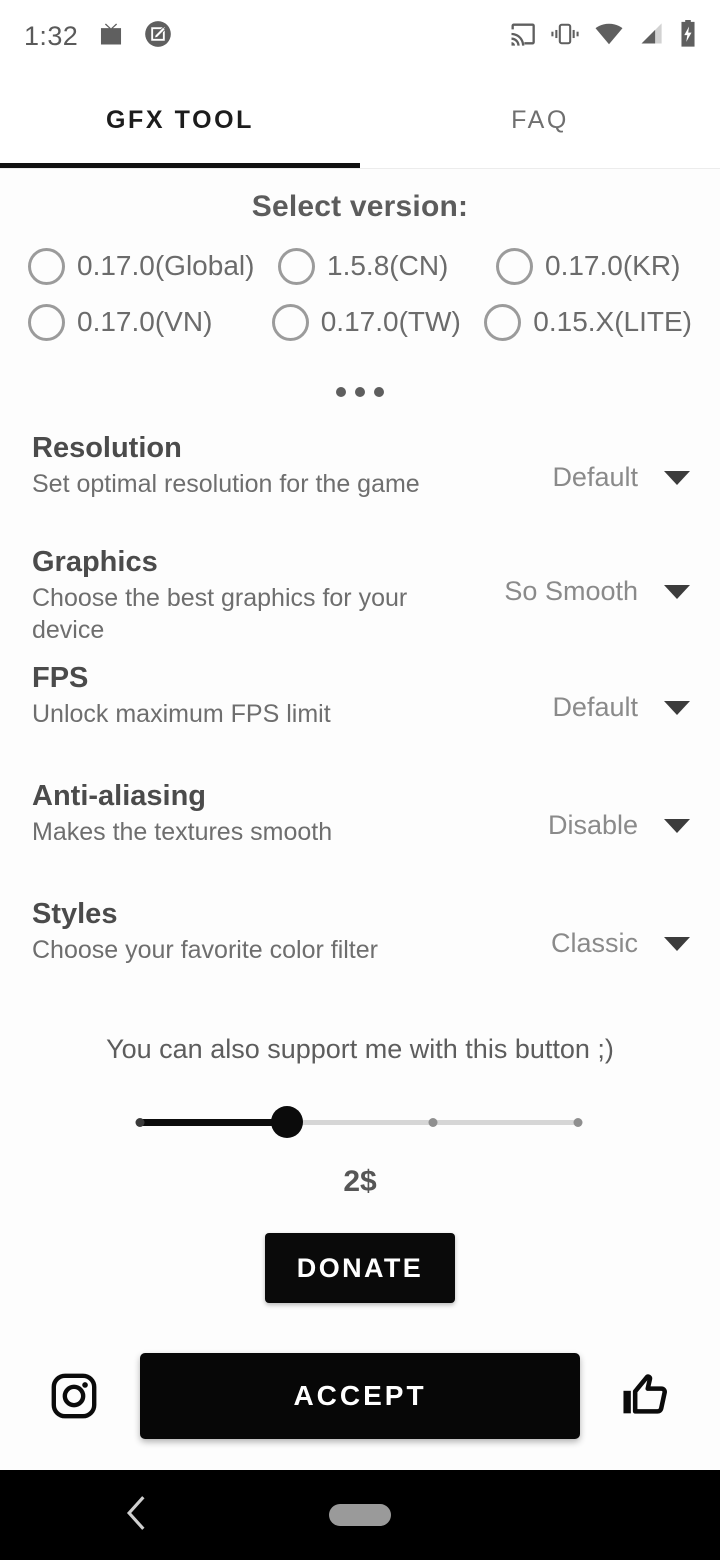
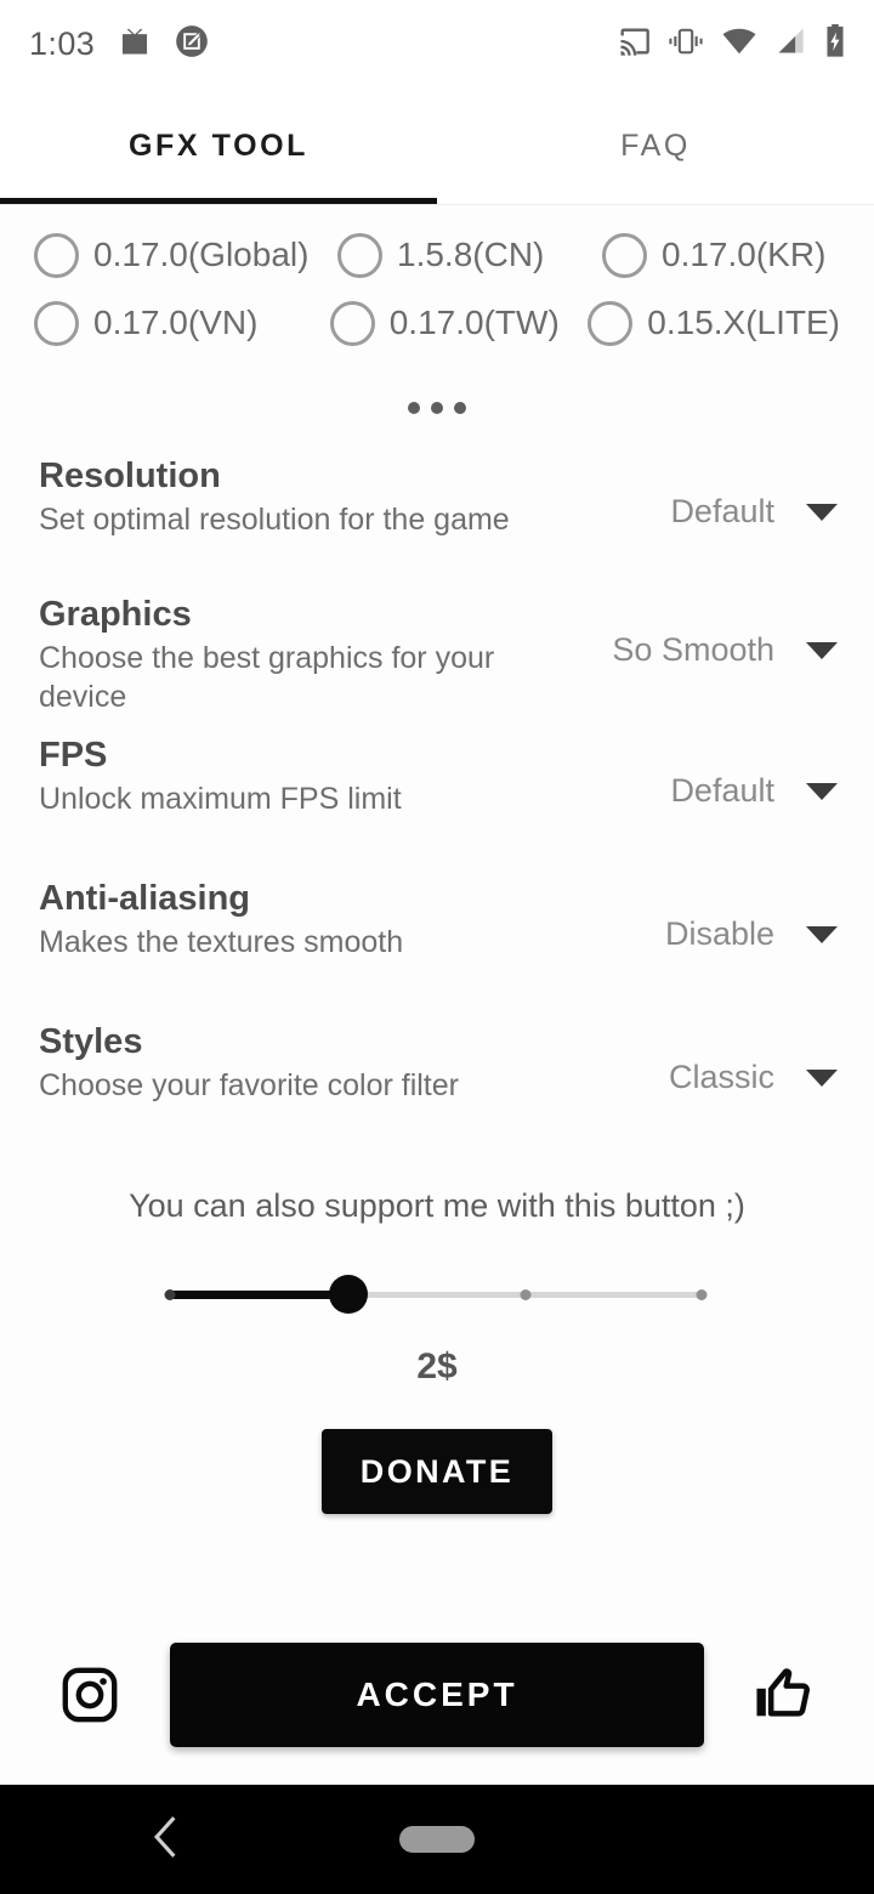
- 1:32
+ 1:03
  GFX TOOL
  FAQ
- Select version:
  0.17.0(Global)
  1.5.8(CN)
  0.17.0(KR)
  0.17.0(VN)
  0.17.0(TW)
  0.15.X(LITE)
  Resolution
  Set optimal resolution for the game
  Default
  Graphics
  Choose the best graphics for your device
  So Smooth
  FPS
  Unlock maximum FPS limit
  Default
  Anti-aliasing
  Makes the textures smooth
  Disable
  Styles
  Choose your favorite color filter
  Classic
  You can also support me with this button ;)
  2$
  DONATE
  ACCEPT
